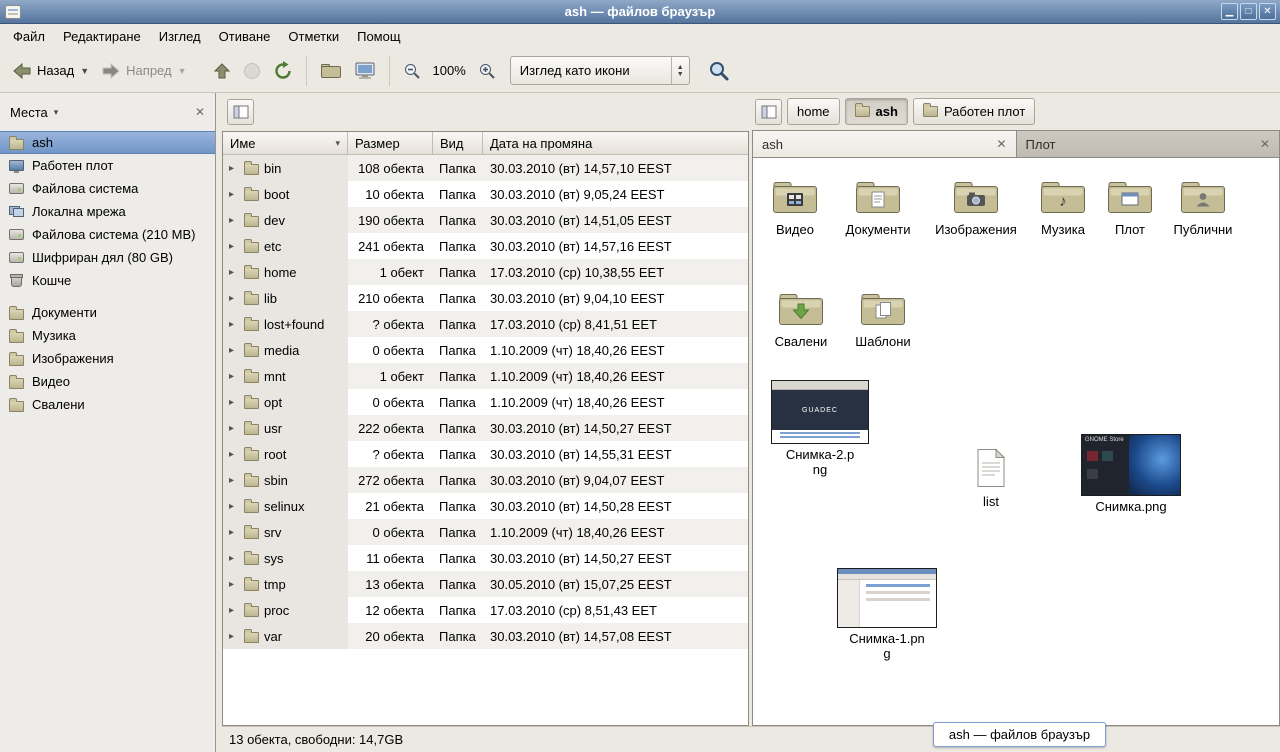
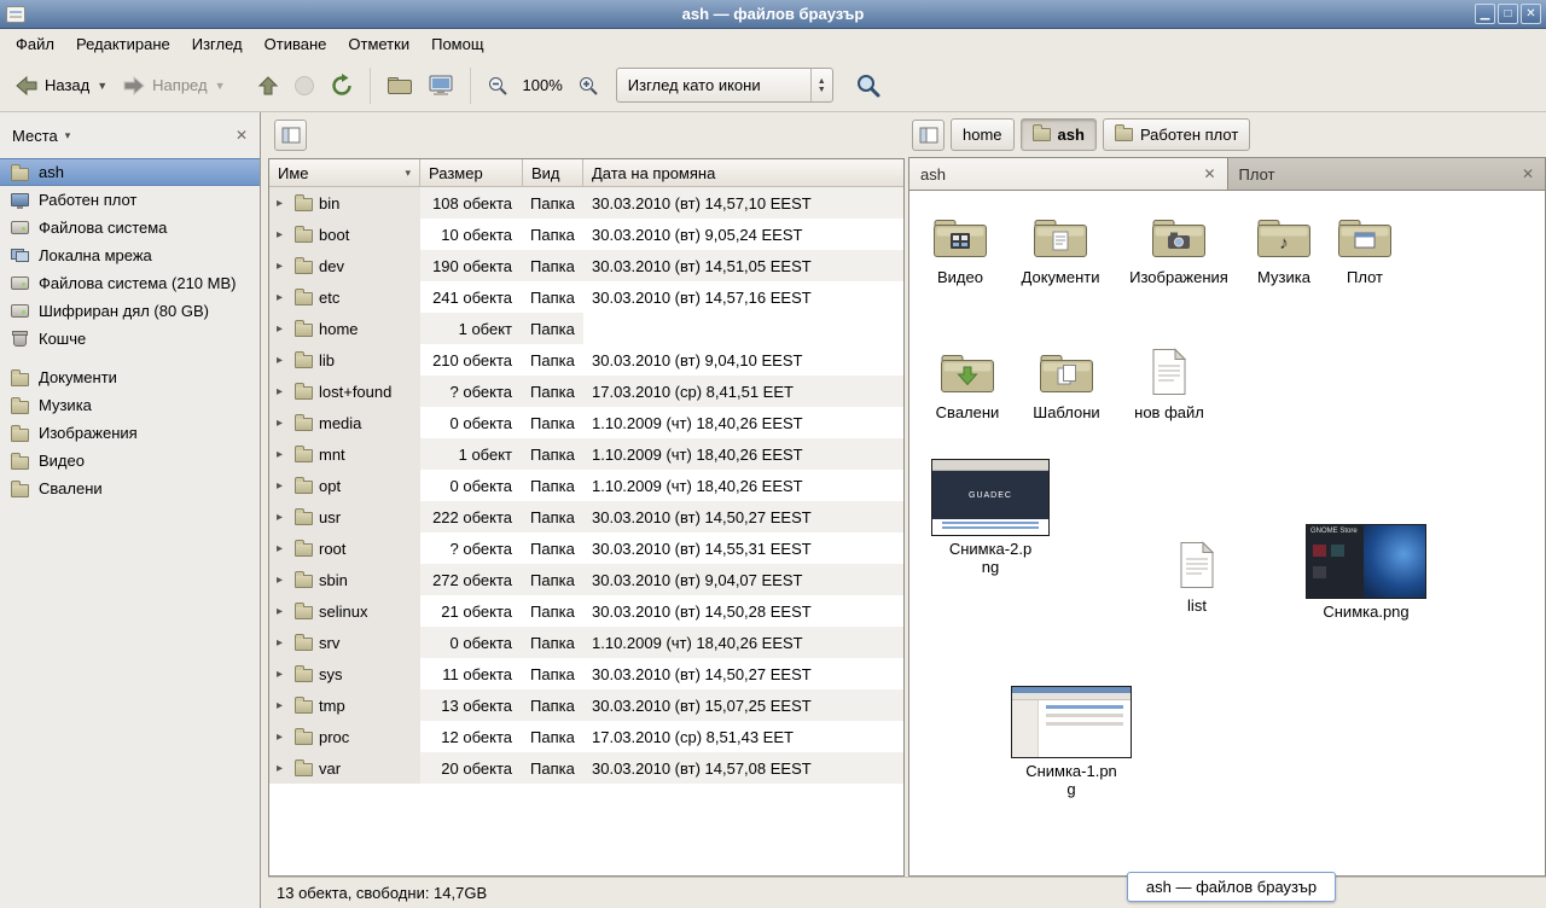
  ash — файлов браузър
  ▁
  □
  ✕
  Файл
  Редактиране
  Изглед
  Отиване
  Отметки
  Помощ
  Назад
  ▼
  Напред
  ▼
  100%
  Изглед като икони
  Места
  ▾
  ✕
  ash
  Работен плот
  Файлова система
  Локална мрежа
  Файлова система (210 MB)
  Шифриран дял (80 GB)
  Кошче
  Документи
  Музика
  Изображения
  Видео
  Свалени
  Име
  ▾
  Размер
  Вид
  Дата на промяна
  ▸
  bin
  108 обекта
  Папка
  30.03.2010 (вт) 14,57,10 EEST
  ▸
  boot
  10 обекта
  Папка
  30.03.2010 (вт) 9,05,24 EEST
  ▸
  dev
  190 обекта
  Папка
  30.03.2010 (вт) 14,51,05 EEST
  ▸
  etc
  241 обекта
  Папка
  30.03.2010 (вт) 14,57,16 EEST
  ▸
  home
  1 обект
  Папка
- 17.03.2010 (ср) 10,38,55 EET
  ▸
  lib
  210 обекта
  Папка
  30.03.2010 (вт) 9,04,10 EEST
  ▸
  lost+found
  ? обекта
  Папка
  17.03.2010 (ср) 8,41,51 EET
  ▸
  media
  0 обекта
  Папка
  1.10.2009 (чт) 18,40,26 EEST
  ▸
  mnt
  1 обект
  Папка
  1.10.2009 (чт) 18,40,26 EEST
  ▸
  opt
  0 обекта
  Папка
  1.10.2009 (чт) 18,40,26 EEST
  ▸
  usr
  222 обекта
  Папка
  30.03.2010 (вт) 14,50,27 EEST
  ▸
  root
  ? обекта
  Папка
  30.03.2010 (вт) 14,55,31 EEST
  ▸
  sbin
  272 обекта
  Папка
  30.03.2010 (вт) 9,04,07 EEST
  ▸
  selinux
  21 обекта
  Папка
  30.03.2010 (вт) 14,50,28 EEST
  ▸
  srv
  0 обекта
  Папка
  1.10.2009 (чт) 18,40,26 EEST
  ▸
  sys
  11 обекта
  Папка
  30.03.2010 (вт) 14,50,27 EEST
  ▸
  tmp
  13 обекта
  Папка
- 30.05.2010 (вт) 15,07,25 EEST
+ 30.03.2010 (вт) 15,07,25 EEST
  ▸
  proc
  12 обекта
  Папка
  17.03.2010 (ср) 8,51,43 EET
  ▸
  var
  20 обекта
  Папка
  30.03.2010 (вт) 14,57,08 EEST
  home
  ash
  Работен плот
  ash
  ✕
  Плот
  ✕
  Видео
  Документи
  Изображения
  ♪
  Музика
  Плот
- Публични
  Свалени
  Шаблони
+ нов файл
  Снимка-2.png
  list
  Снимка.png
  Снимка-1.png
  13 обекта, свободни: 14,7GB
  ash — файлов браузър
